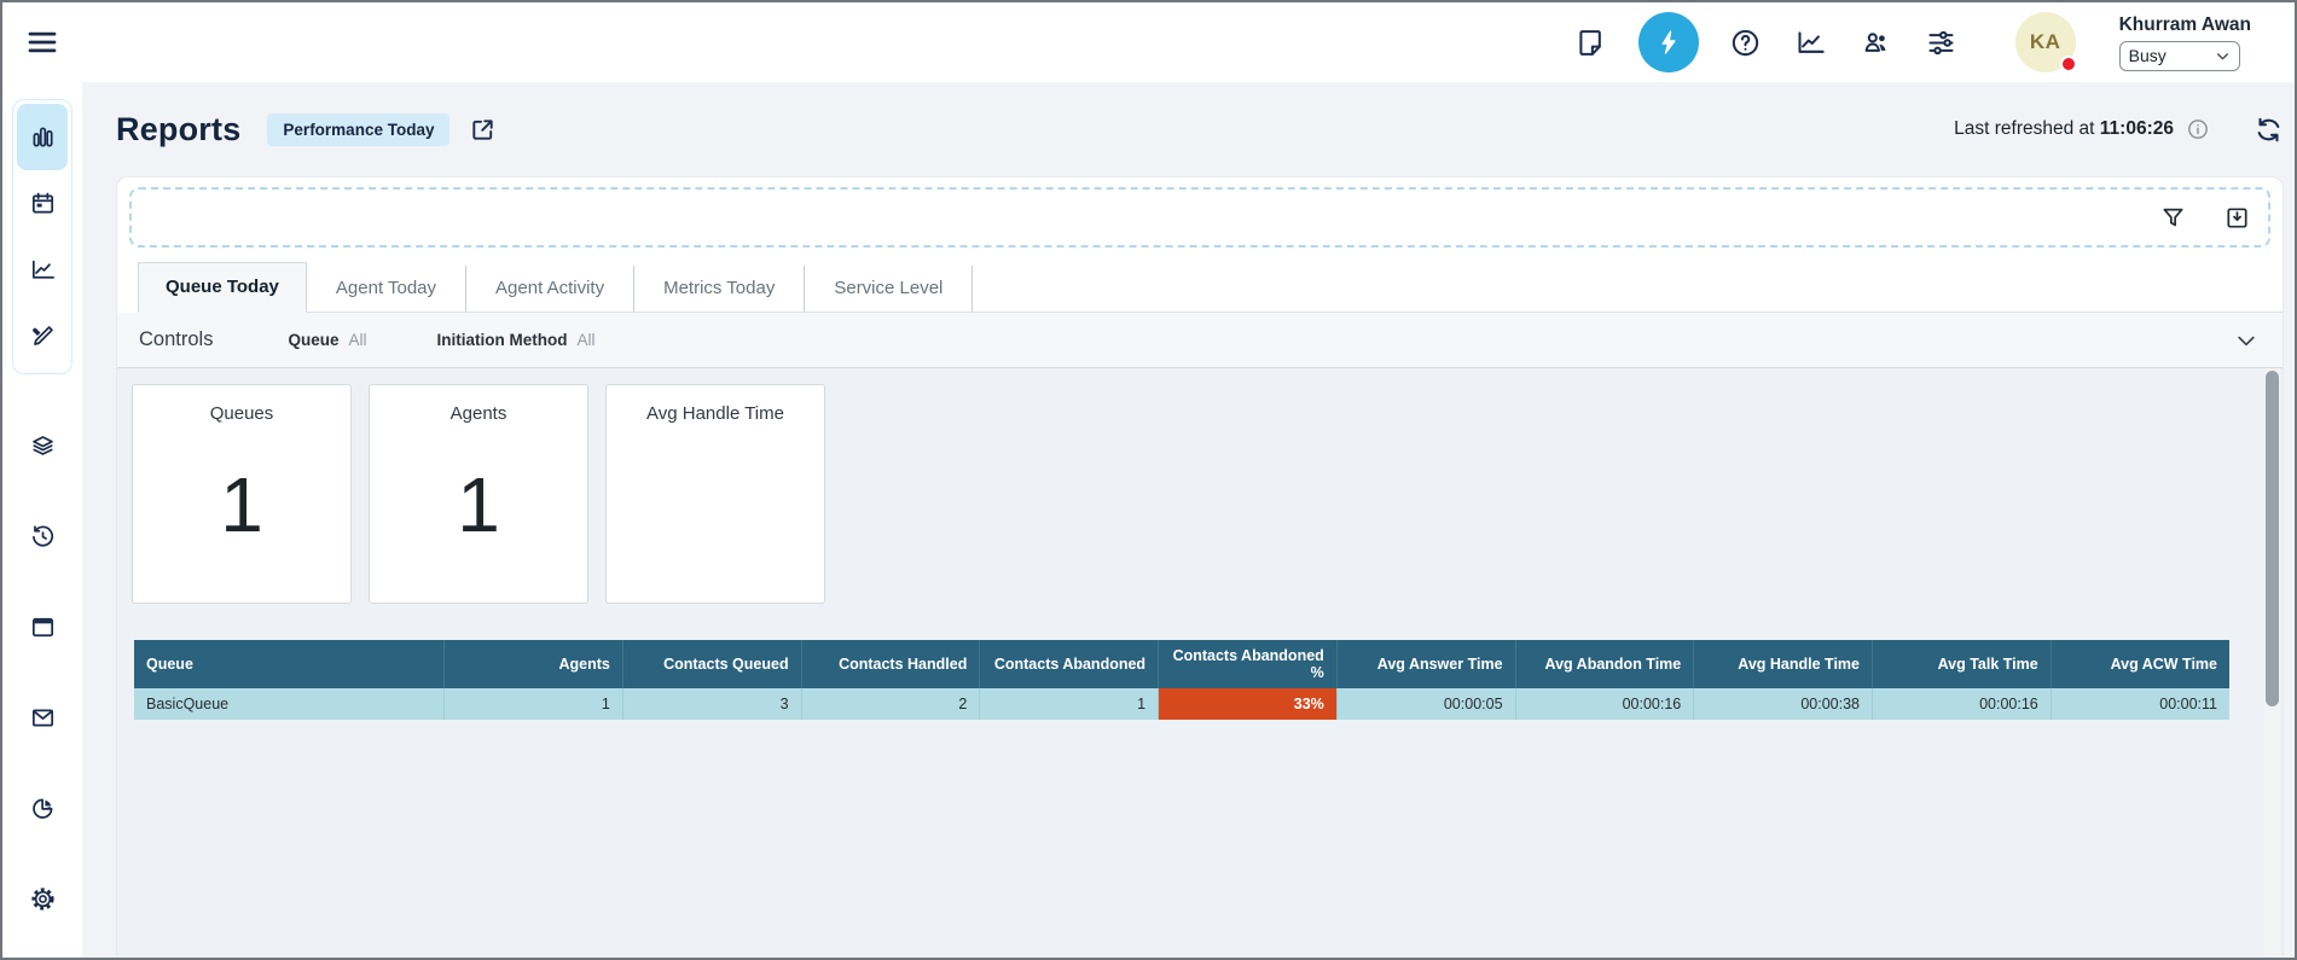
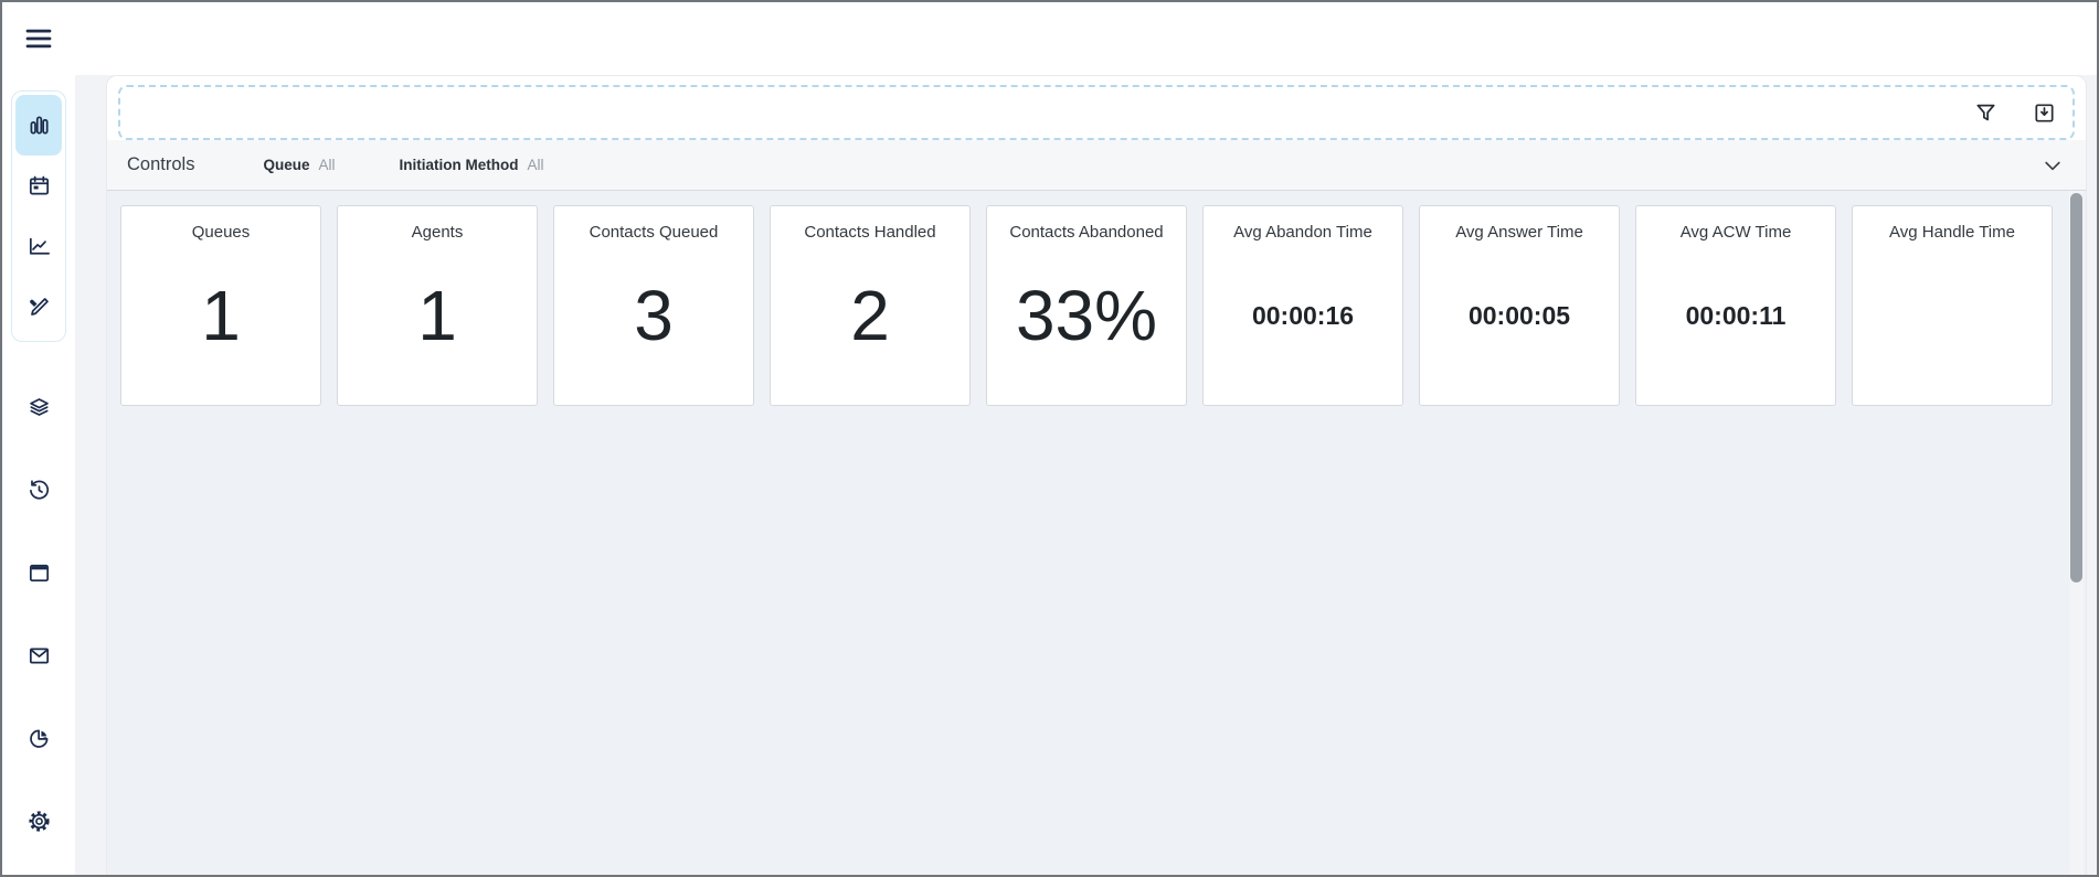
- KA
- Khurram Awan
- Busy
- Reports
- Performance Today
- Last refreshed at 11:06:26
- Queue Today
- Agent Today
- Agent Activity
- Metrics Today
- Service Level
  Controls
  Queue
  All
  Initiation Method
  All
  Queues
  1
  Agents
  1
+ Contacts Queued
+ 3
+ Contacts Handled
+ 2
+ Contacts Abandoned
+ 33%
+ Avg Abandon Time
+ 00:00:16
+ Avg Answer Time
+ 00:00:05
+ Avg ACW Time
+ 00:00:11
  Avg Handle Time
- Queue	Agents	Contacts Queued	Contacts Handled	Contacts Abandoned	Contacts Abandoned %	Avg Answer Time	Avg Abandon Time	Avg Handle Time	Avg Talk Time	Avg ACW Time
- BasicQueue	1	3	2	1	33%	00:00:05	00:00:16	00:00:38	00:00:16	00:00:11
